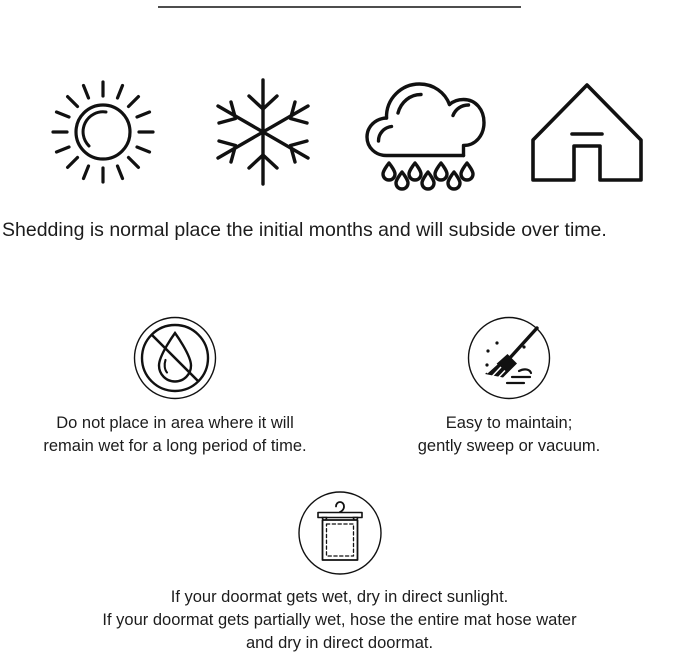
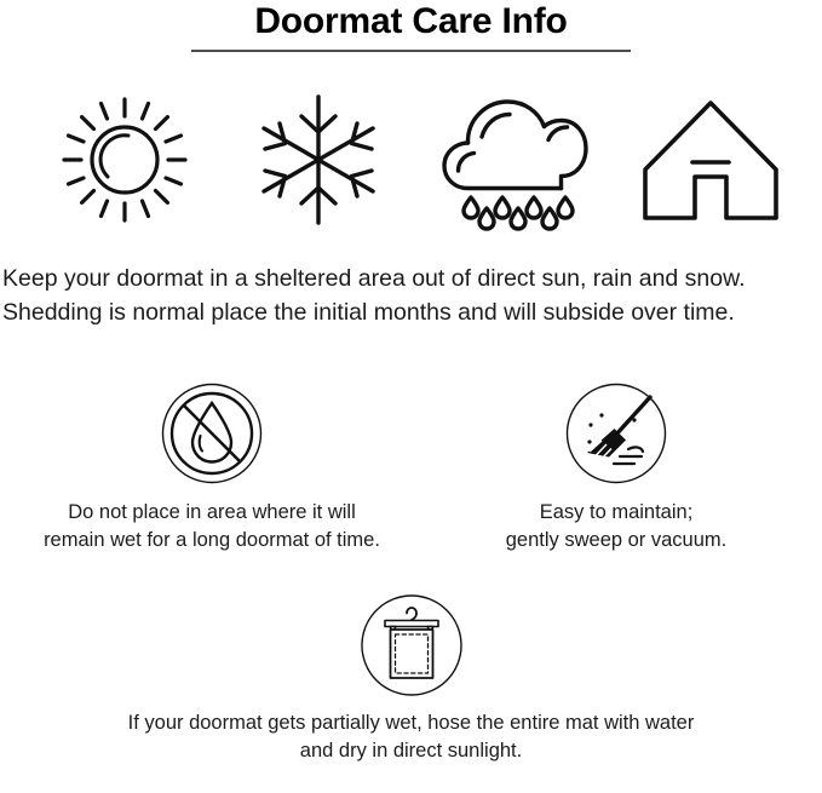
+ Doormat Care Info
+ Keep your doormat in a sheltered area out of direct sun, rain and snow.
  Shedding is normal place the initial months and will subside over time.
  Do not place in area where it will
- remain wet for a long period of time.
+ remain wet for a long doormat of time.
  Easy to maintain;
  gently sweep or vacuum.
- If your doormat gets wet, dry in direct sunlight.
- If your doormat gets partially wet, hose the entire mat hose water
+ If your doormat gets partially wet, hose the entire mat with water
- and dry in direct doormat.
+ and dry in direct sunlight.
